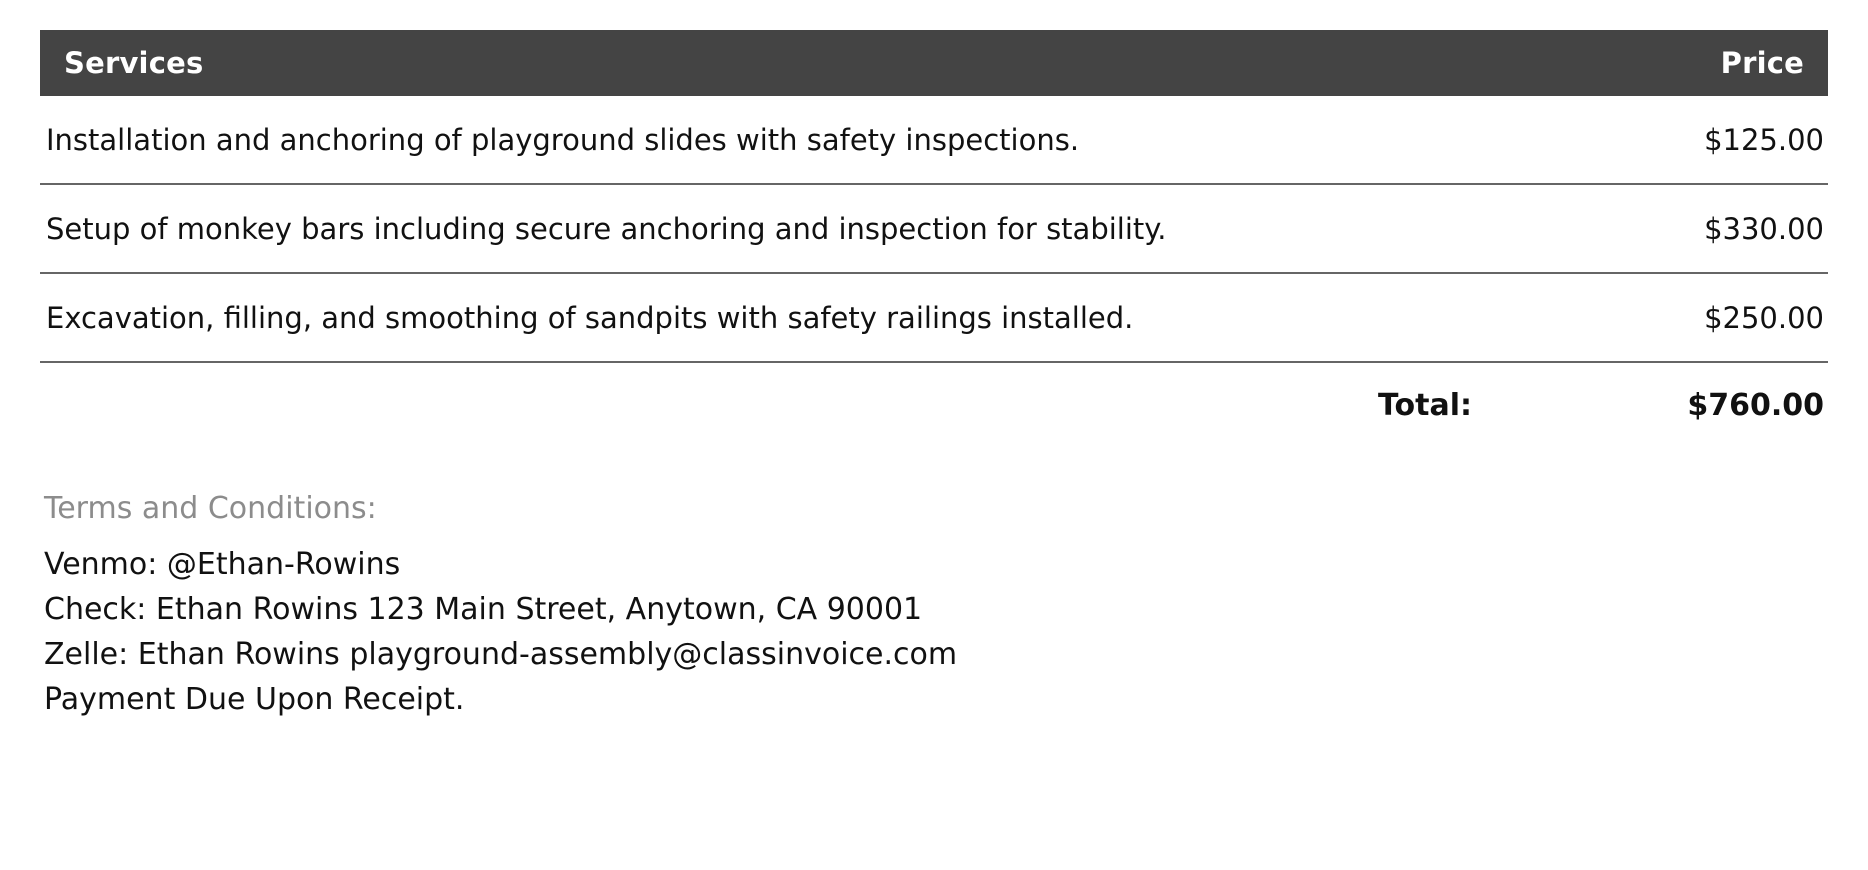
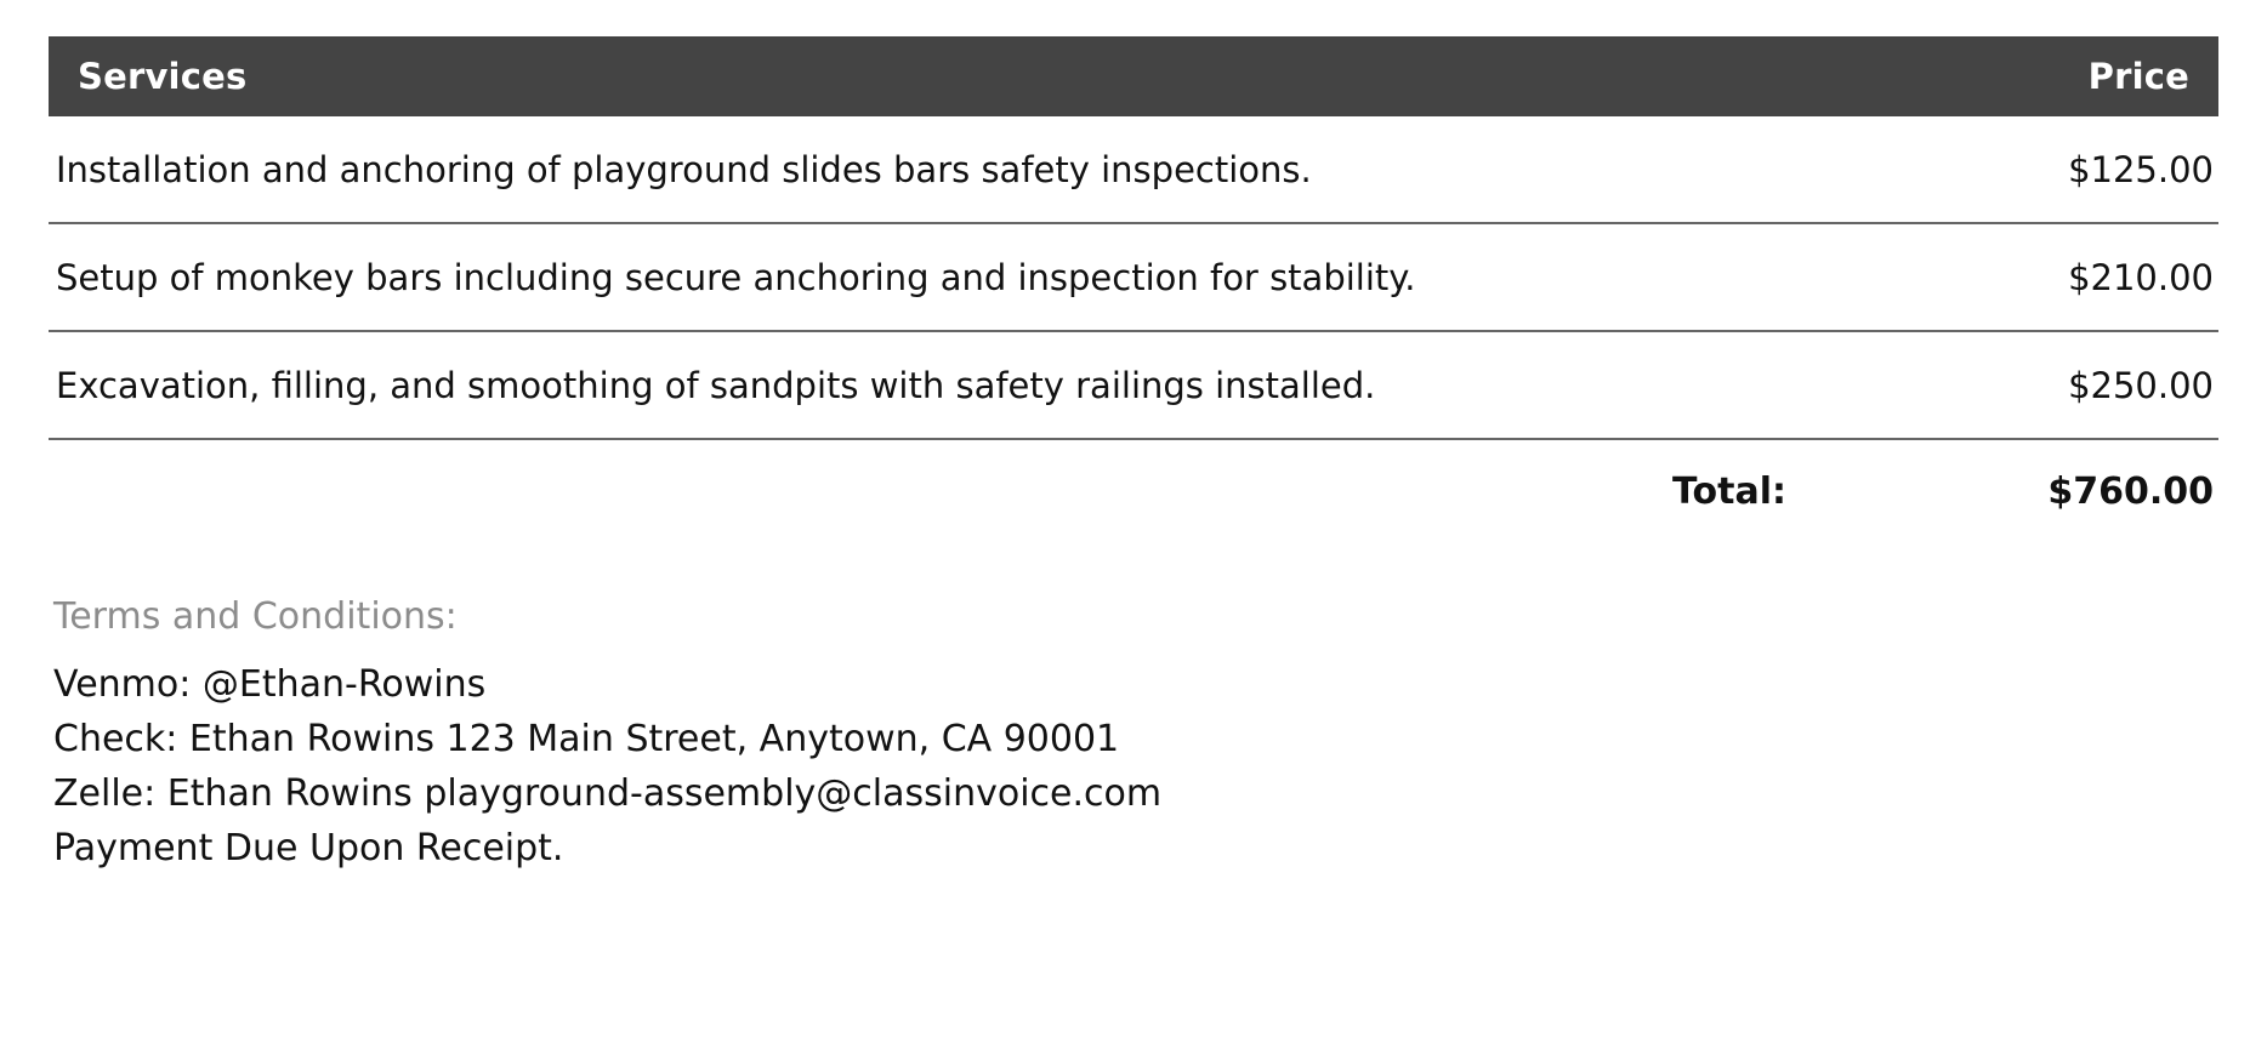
  Services	Price
- Installation and anchoring of playground slides with safety inspections.	$125.00
+ Installation and anchoring of playground slides bars safety inspections.	$125.00
- Setup of monkey bars including secure anchoring and inspection for stability.	$330.00
+ Setup of monkey bars including secure anchoring and inspection for stability.	$210.00
  Excavation, filling, and smoothing of sandpits with safety railings installed.	$250.00
  Total:	$760.00
  Terms and Conditions:
  Venmo: @Ethan-Rowins
  Check: Ethan Rowins 123 Main Street, Anytown, CA 90001
  Zelle: Ethan Rowins playground-assembly@classinvoice.com
  Payment Due Upon Receipt.
